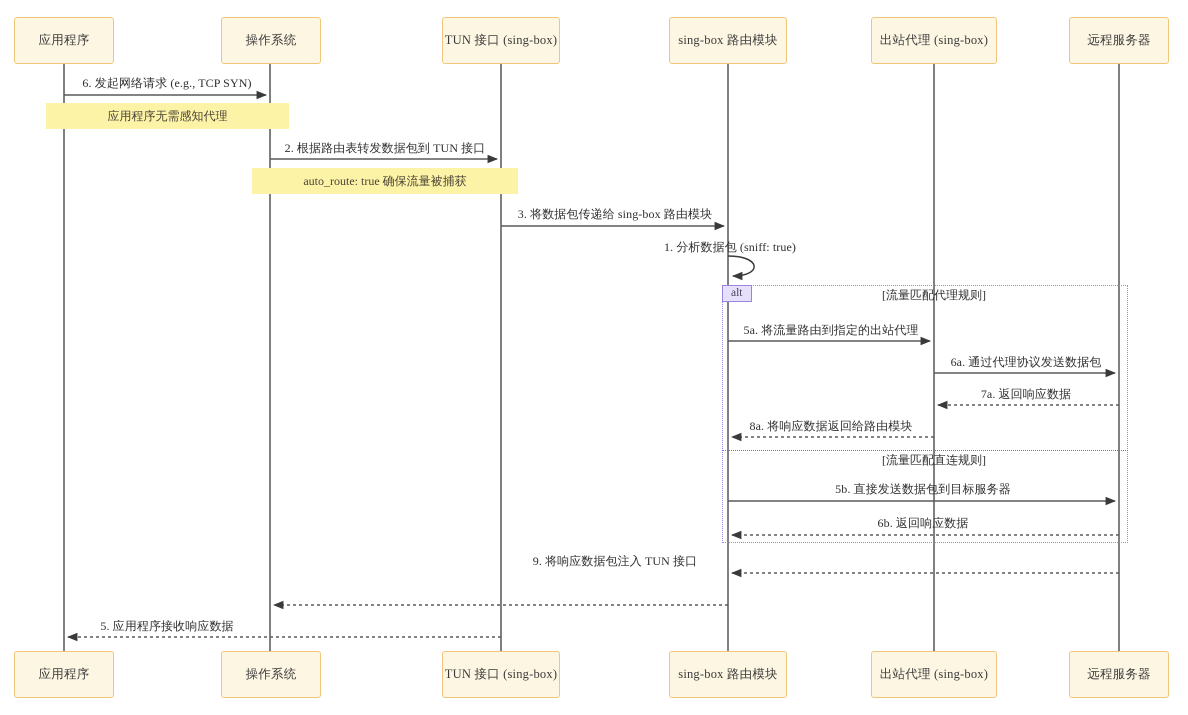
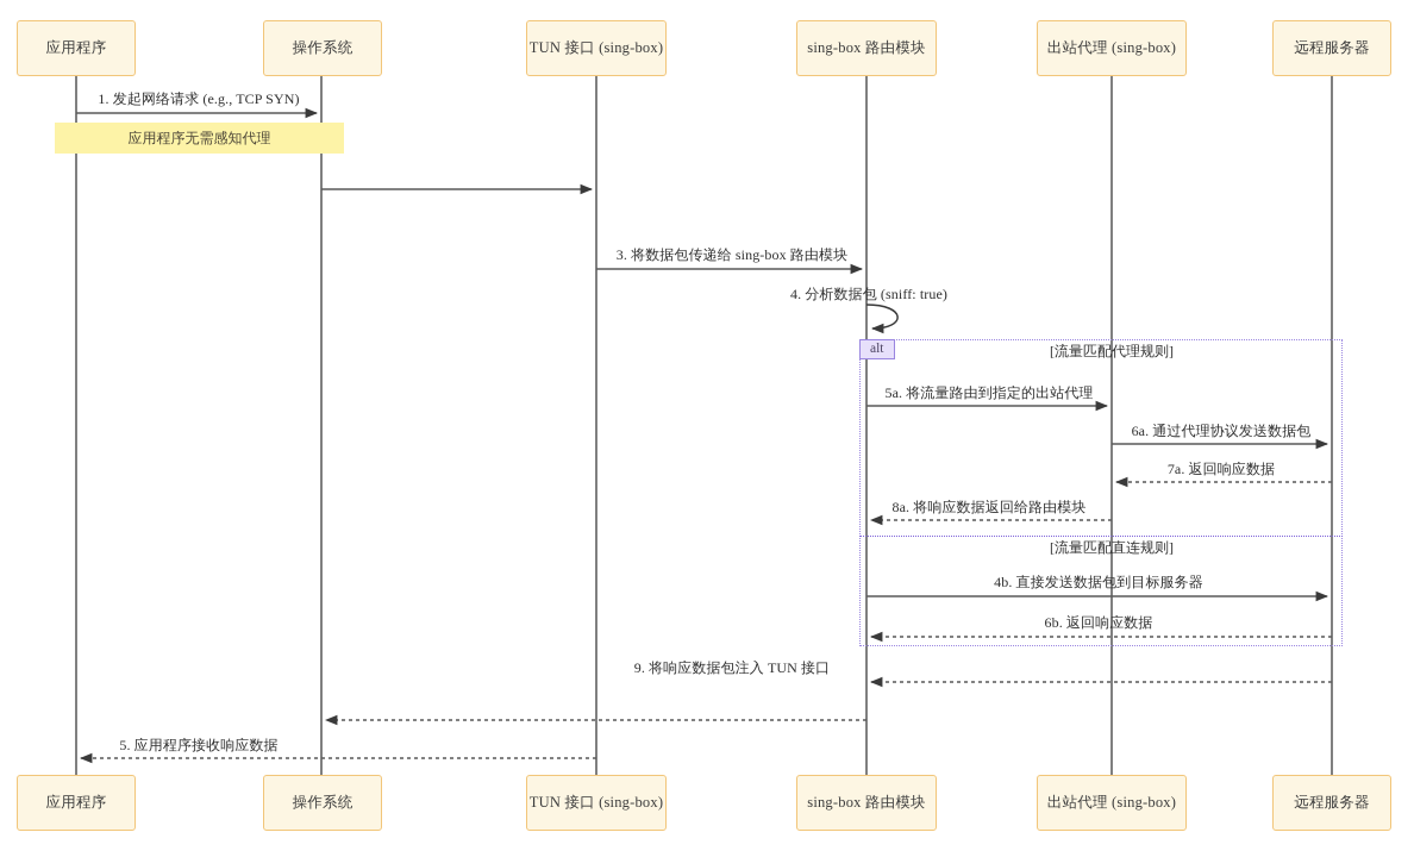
  alt
  [流量匹配代理规则]
  [流量匹配直连规则]
  应用程序
  操作系统
  TUN 接口 (sing-box)
  sing-box 路由模块
  出站代理 (sing-box)
  远程服务器
  应用程序
  操作系统
  TUN 接口 (sing-box)
  sing-box 路由模块
  出站代理 (sing-box)
  远程服务器
  应用程序无需感知代理
- auto_route: true 确保流量被捕获
- 6. 发起网络请求 (e.g., TCP SYN)
+ 1. 发起网络请求 (e.g., TCP SYN)
- 2. 根据路由表转发数据包到 TUN 接口
  3. 将数据包传递给 sing-box 路由模块
- 1. 分析数据包 (sniff: true)
+ 4. 分析数据包 (sniff: true)
  5a. 将流量路由到指定的出站代理
  6a. 通过代理协议发送数据包
  7a. 返回响应数据
  8a. 将响应数据返回给路由模块
- 5b. 直接发送数据包到目标服务器
+ 4b. 直接发送数据包到目标服务器
  6b. 返回响应数据
  9. 将响应数据包注入 TUN 接口
  5. 应用程序接收响应数据
